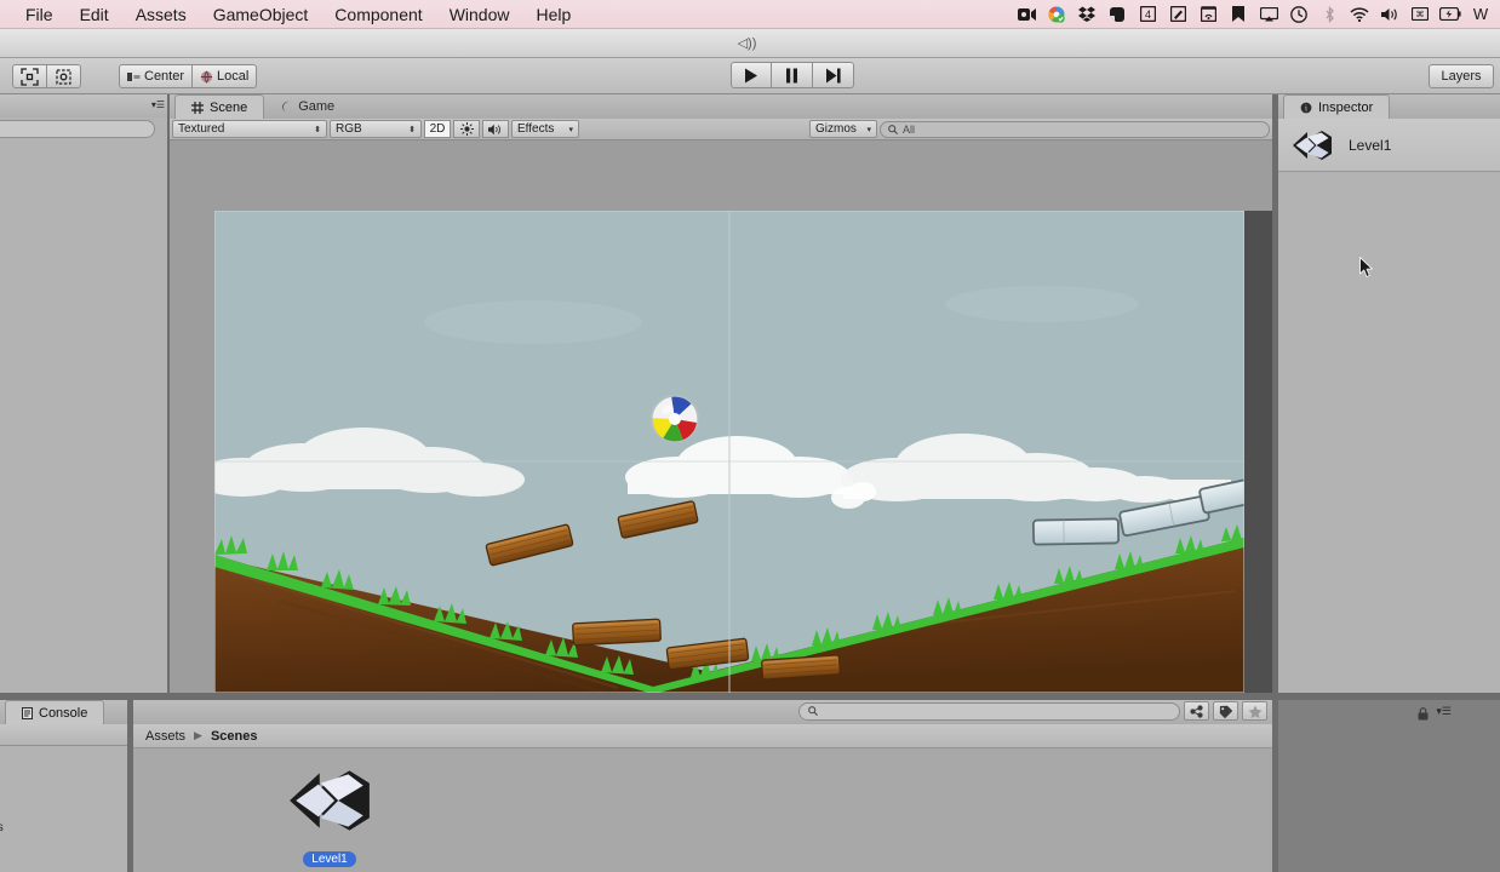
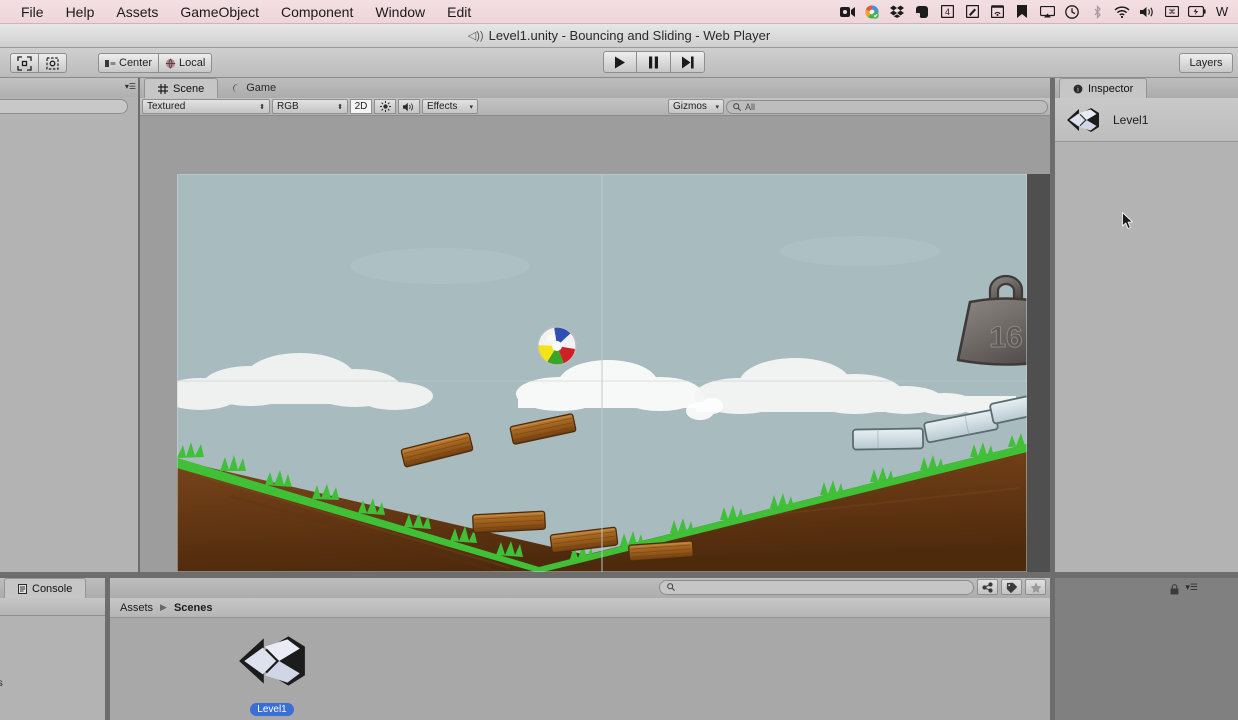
  File
- Edit
+ Help
  Assets
  GameObject
  Component
  Window
- Help
+ Edit
  4
  W
  ◁))
+ Level1.unity - Bouncing and Sliding - Web Player
  Center
  Local
  Layers
  ▾☰
  Scene
  Game
  Textured
  RGB
  2D
  Effects
  Gizmos
  All
+ 16
  i
  Inspector
  Level1
  Console
  Assets
  ▶
  Scenes
  Level1
  ▾☰
